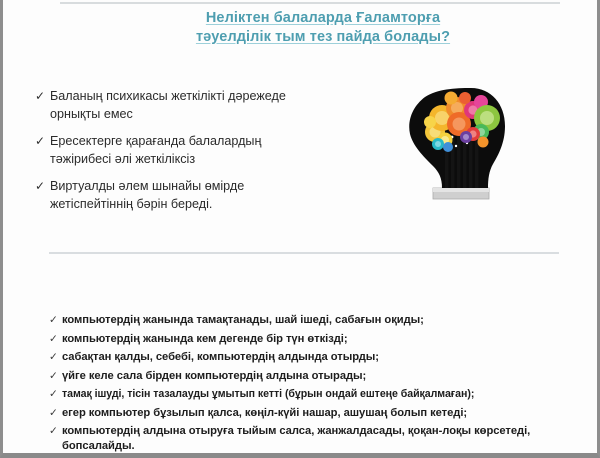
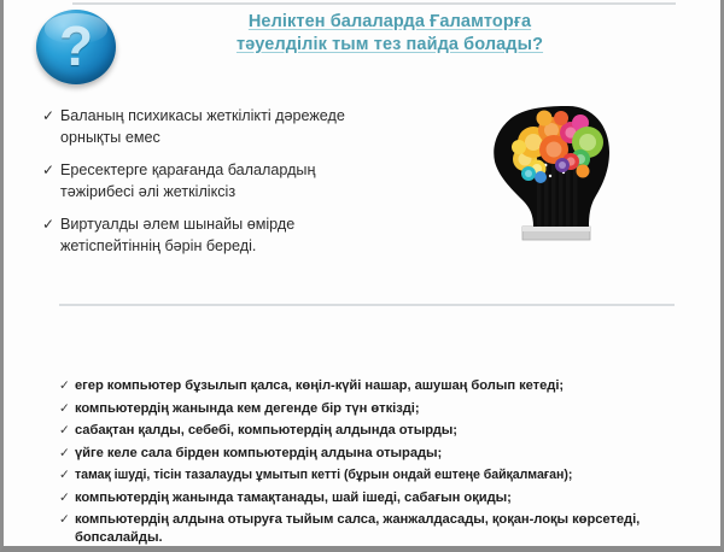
+ ?
  Неліктен балаларда Ғаламторға
  тәуелділік тым тез пайда болады?
  ✓
  Баланың психикасы жеткілікті дәрежеде орнықты емес
  ✓
  Ересектерге қарағанда балалардың тәжірибесі әлі жеткіліксіз
  ✓
  Виртуалды әлем шынайы өмірде жетіспейтіннің бәрін береді.
  ✓
- компьютердің жанында тамақтанады, шай ішеді, сабағын оқиды;
+ егер компьютер бұзылып қалса, көңіл-күйі нашар, ашушаң болып кетеді;
  ✓
  компьютердің жанында кем дегенде бір түн өткізді;
  ✓
  сабақтан қалды, себебі, компьютердің алдында отырды;
  ✓
  үйге келе сала бірден компьютердің алдына отырады;
  ✓
  тамақ ішуді, тісін тазалауды ұмытып кетті (бұрын ондай ештеңе байқалмаған);
  ✓
- егер компьютер бұзылып қалса, көңіл-күйі нашар, ашушаң болып кетеді;
+ компьютердің жанында тамақтанады, шай ішеді, сабағын оқиды;
  ✓
  компьютердің алдына отыруға тыйым салса, жанжалдасады, қоқан-лоқы көрсетеді, бопсалайды.
